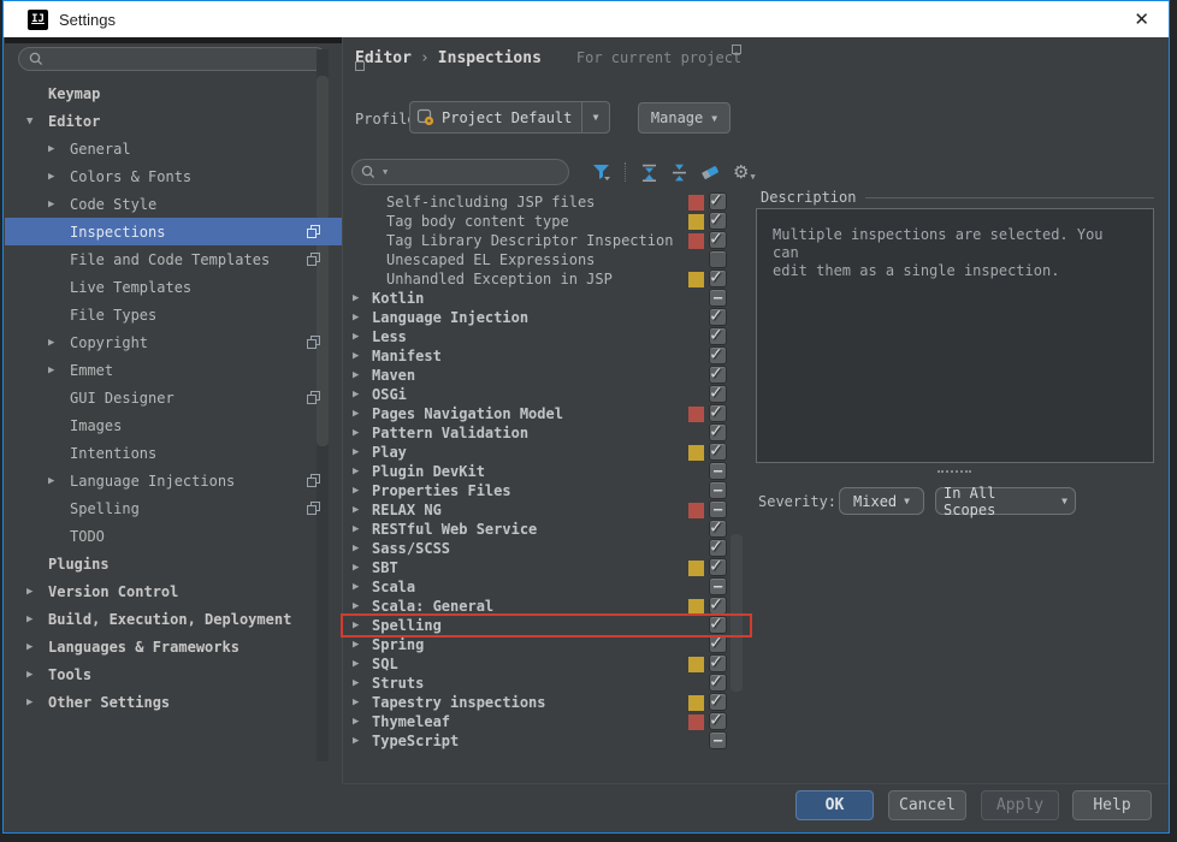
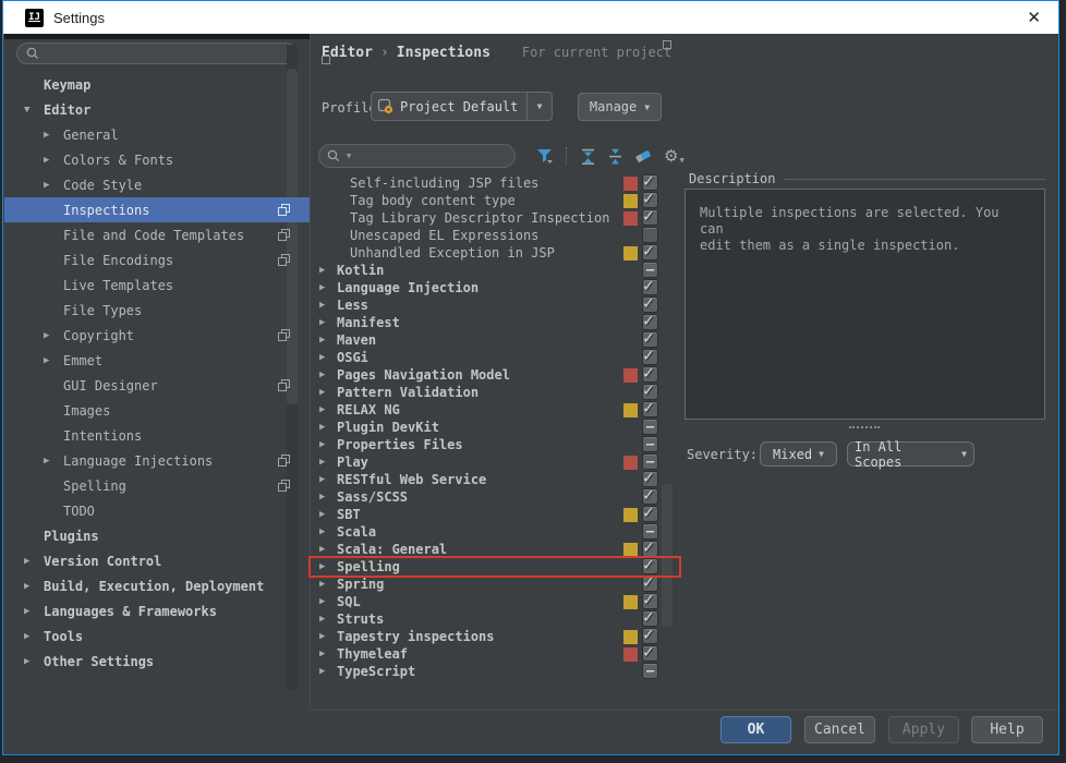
  IJ
  Settings
  ✕
  Keymap
  Editor
  General
  Colors & Fonts
  Code Style
  Inspections
  File and Code Templates
+ File Encodings
  Live Templates
  File Types
  Copyright
  Emmet
  GUI Designer
  Images
  Intentions
  Language Injections
  Spelling
  TODO
  Plugins
  Version Control
  Build, Execution, Deployment
  Languages & Frameworks
  Tools
  Other Settings
  Editor
  ›
  Inspections
  For current project
  Profil
  Project Default
  ▼
  Manage
  ▼
  ▼
  ⚙
  ▼
  Self-including JSP files
  Tag body content type
  Tag Library Descriptor Inspection
  Unescaped EL Expressions
  Unhandled Exception in JSP
  Kotlin
  Language Injection
  Less
  Manifest
  Maven
  OSGi
  Pages Navigation Model
  Pattern Validation
- Play
+ RELAX NG
  Plugin DevKit
  Properties Files
- RELAX NG
+ Play
  RESTful Web Service
  Sass/SCSS
  SBT
  Scala
  Scala: General
  Spelling
  Spring
  SQL
  Struts
  Tapestry inspections
  Thymeleaf
  TypeScript
  Description
  Multiple inspections are selected. You can
  edit them as a single inspection.
  Severity:
  Mixed
  ▼
  In All Scopes
  ▼
  OK
  Cancel
  Apply
  Help
